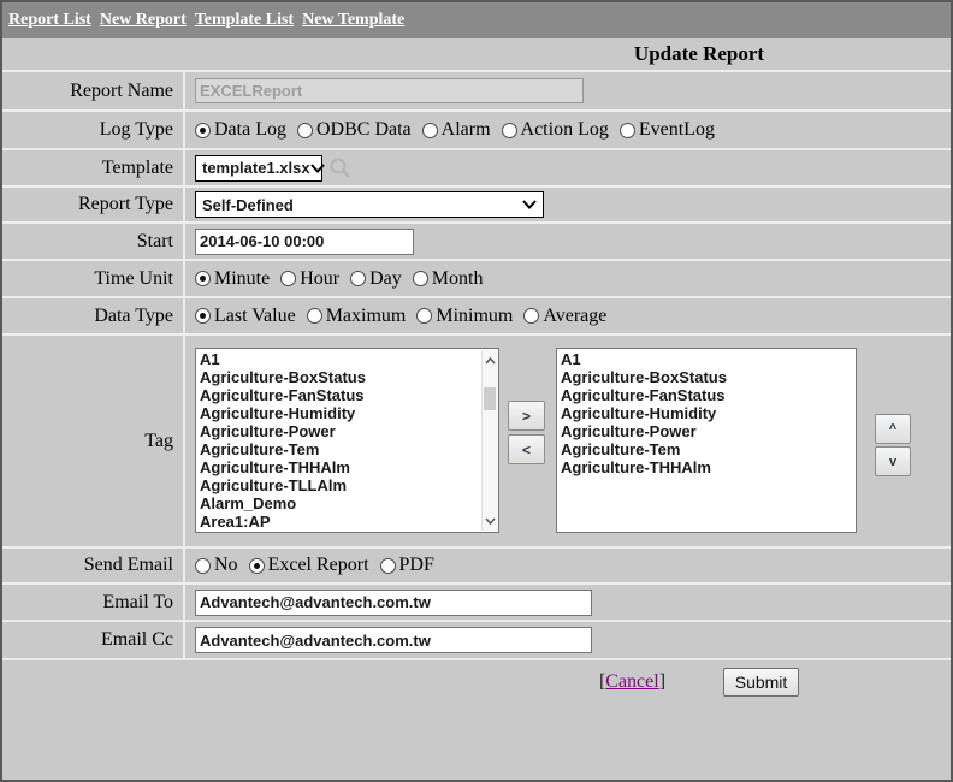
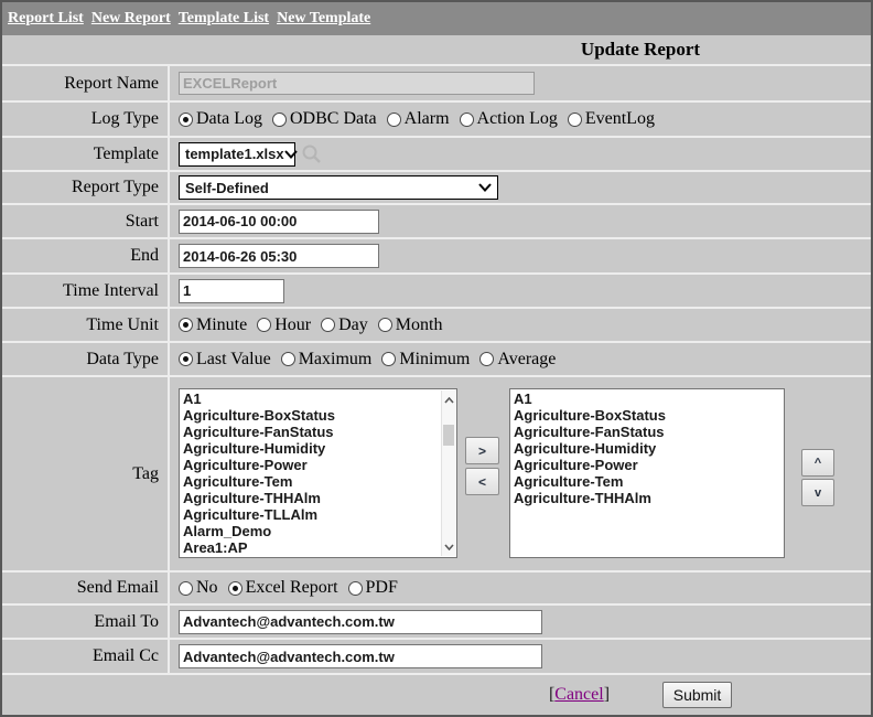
  Report List
  New Report
  Template List
  New Template
  Update Report
  Report Name
  EXCELReport
  Log Type
  Data Log
  ODBC Data
  Alarm
  Action Log
  EventLog
  Template
  template1.xlsx
  Report Type
  Self-Defined
  Start
  2014-06-10 00:00
+ End
+ 2014-06-26 05:30
+ Time Interval
+ 1
  Time Unit
  Minute
  Hour
  Day
  Month
  Data Type
  Last Value
  Maximum
  Minimum
  Average
  Tag
  A1
  Agriculture-BoxStatus
  Agriculture-FanStatus
  Agriculture-Humidity
  Agriculture-Power
  Agriculture-Tem
  Agriculture-THHAlm
  Agriculture-TLLAlm
  Alarm_Demo
  Area1:AP
  >
  <
  A1
  Agriculture-BoxStatus
  Agriculture-FanStatus
  Agriculture-Humidity
  Agriculture-Power
  Agriculture-Tem
  Agriculture-THHAlm
  ^
  v
  Send Email
  No
  Excel Report
  PDF
  Email To
  Advantech@advantech.com.tw
  Email Cc
  Advantech@advantech.com.tw
  [Cancel]
  Submit
